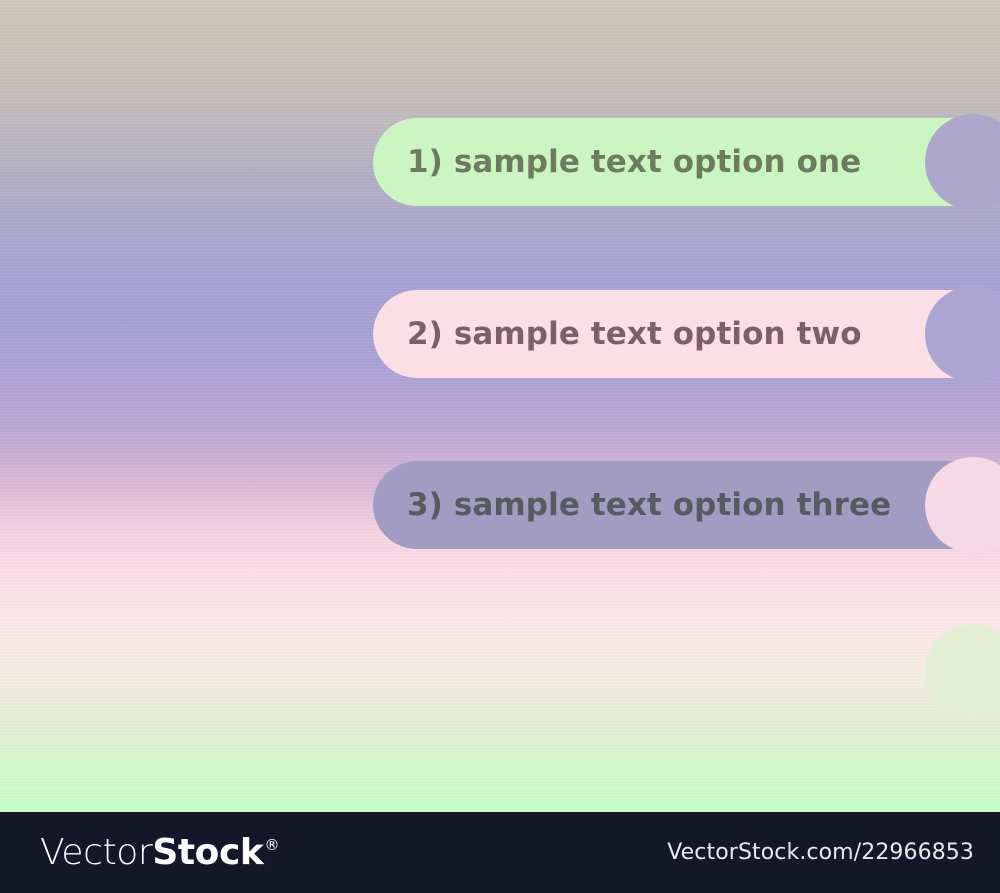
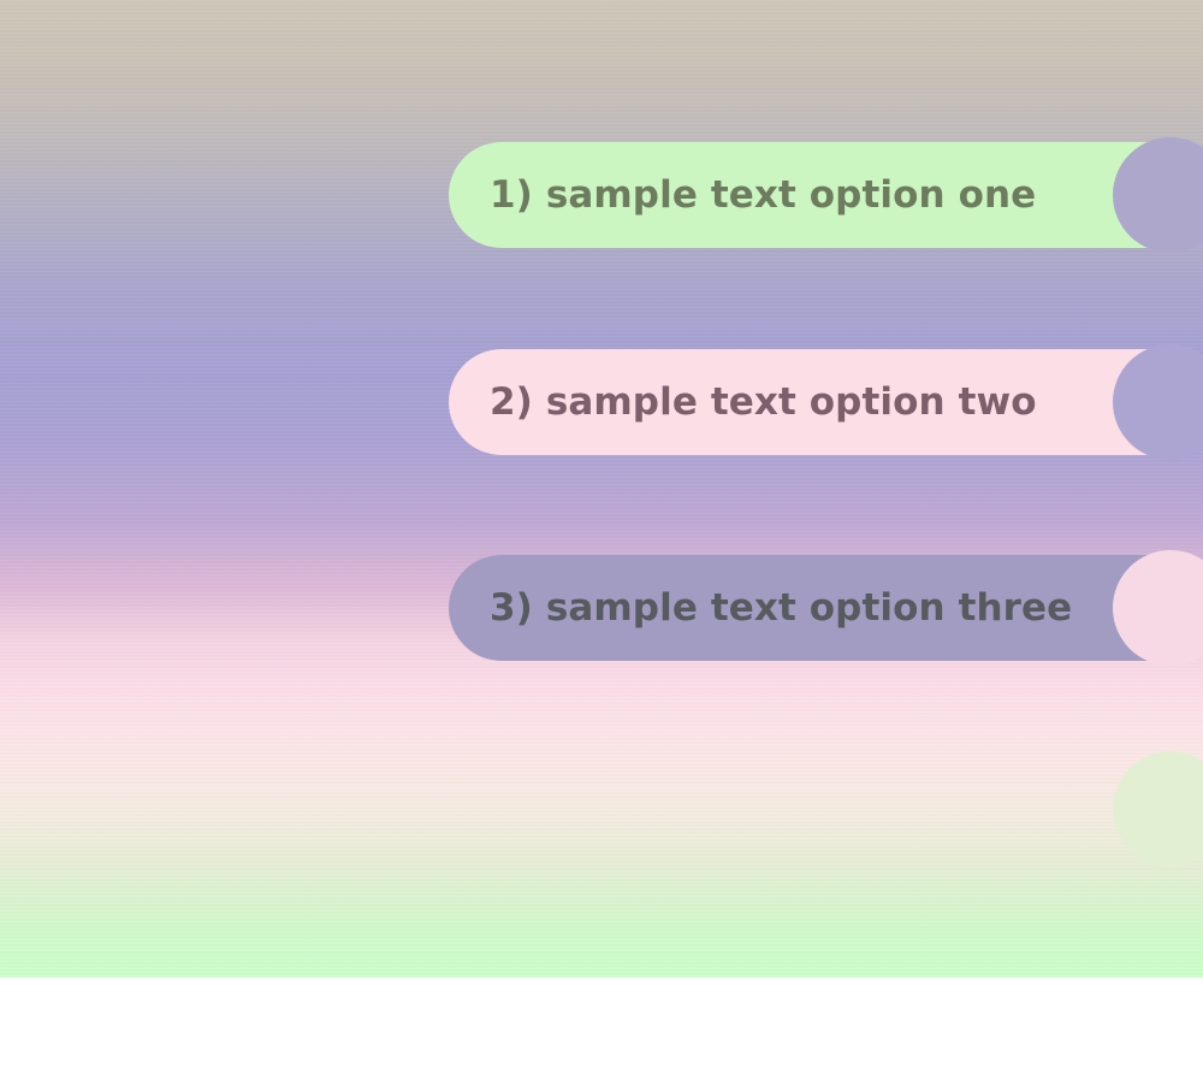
  1) sample text option one
  2) sample text option two
  3) sample text option three
- Vector
- Stock
- ®
- VectorStock.com/22966853
